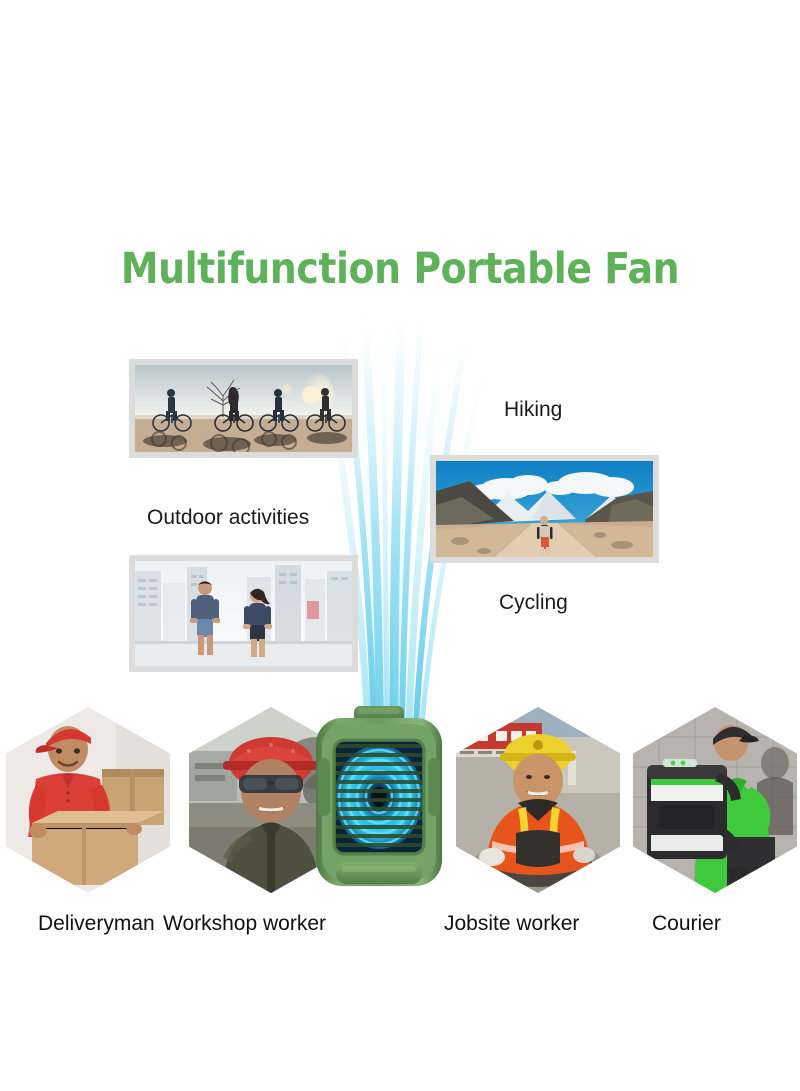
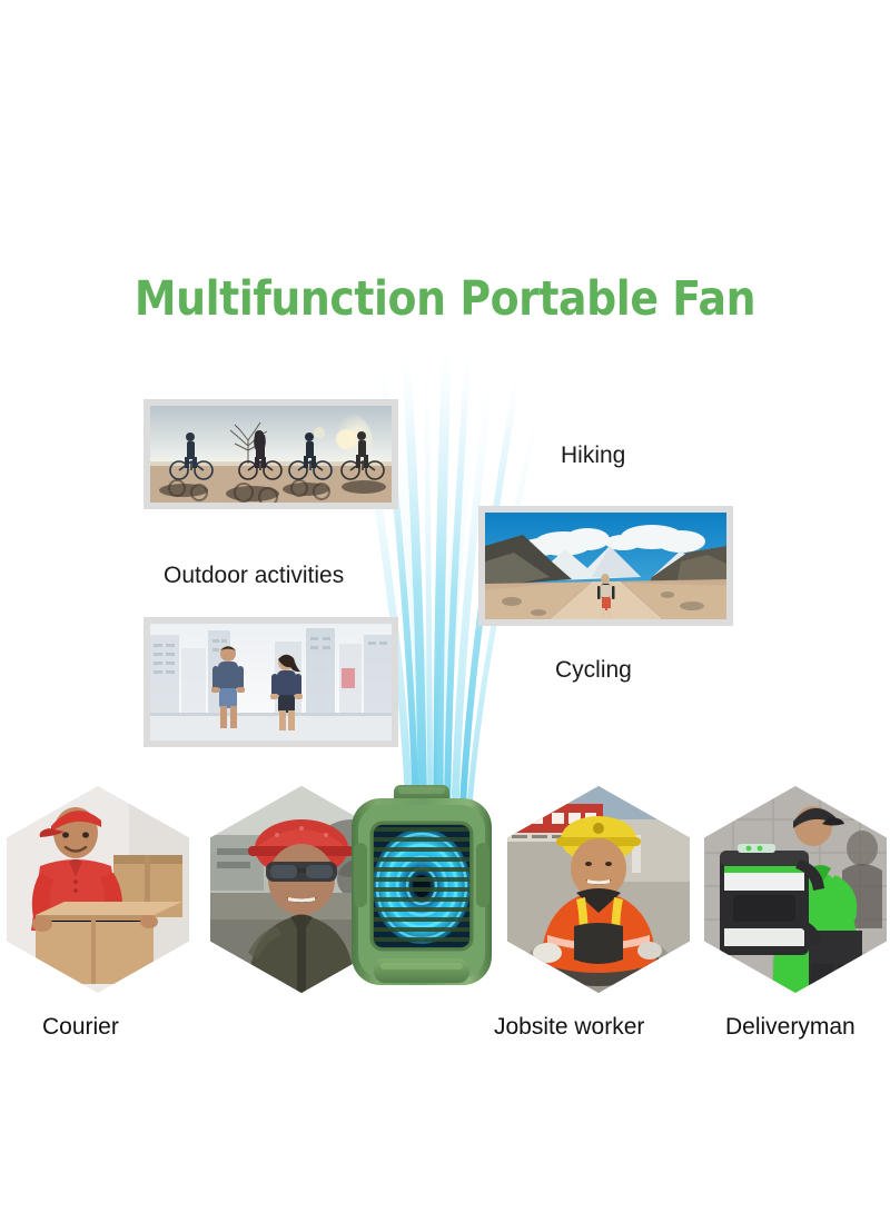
  Multifunction Portable Fan
  Outdoor activities
  Hiking
  Cycling
- Deliveryman
+ Courier
- Workshop worker
  Jobsite worker
- Courier
+ Deliveryman
